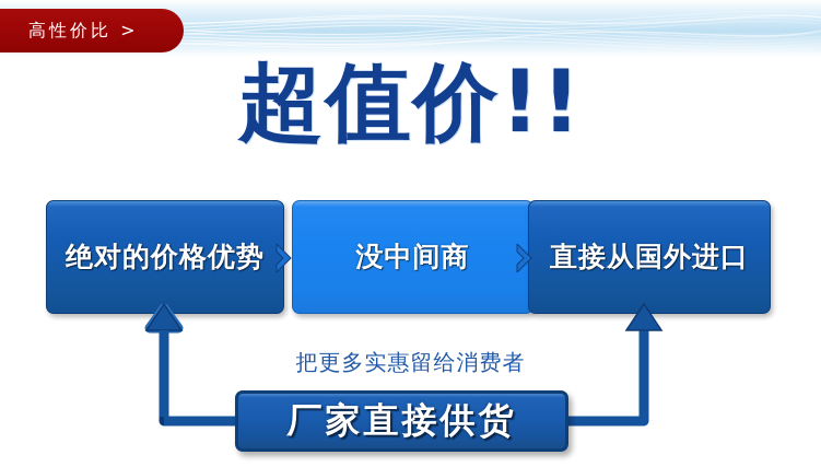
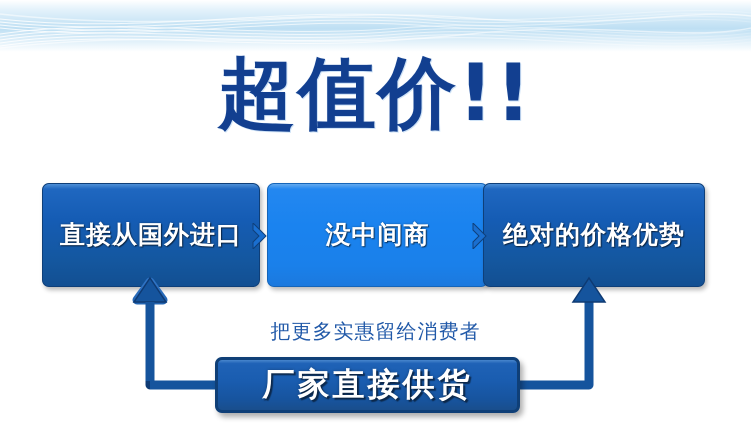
- 高性价比 >
  超值价!!
- 绝对的价格优势
+ 直接从国外进口
  没中间商
- 直接从国外进口
+ 绝对的价格优势
  把更多实惠留给消费者
  厂家直接供货
